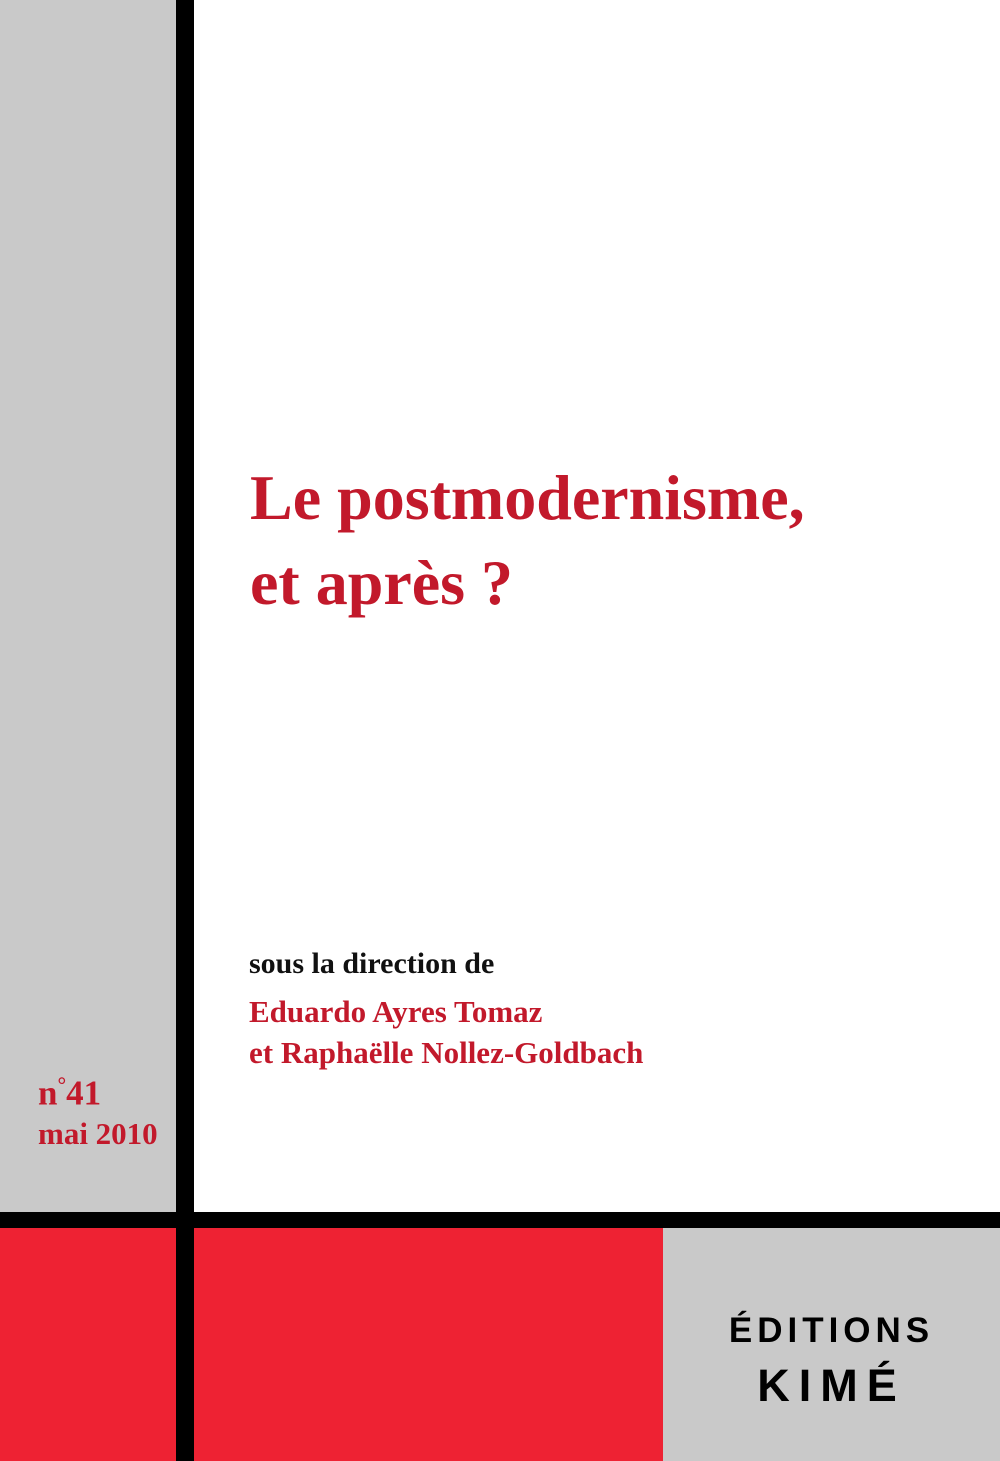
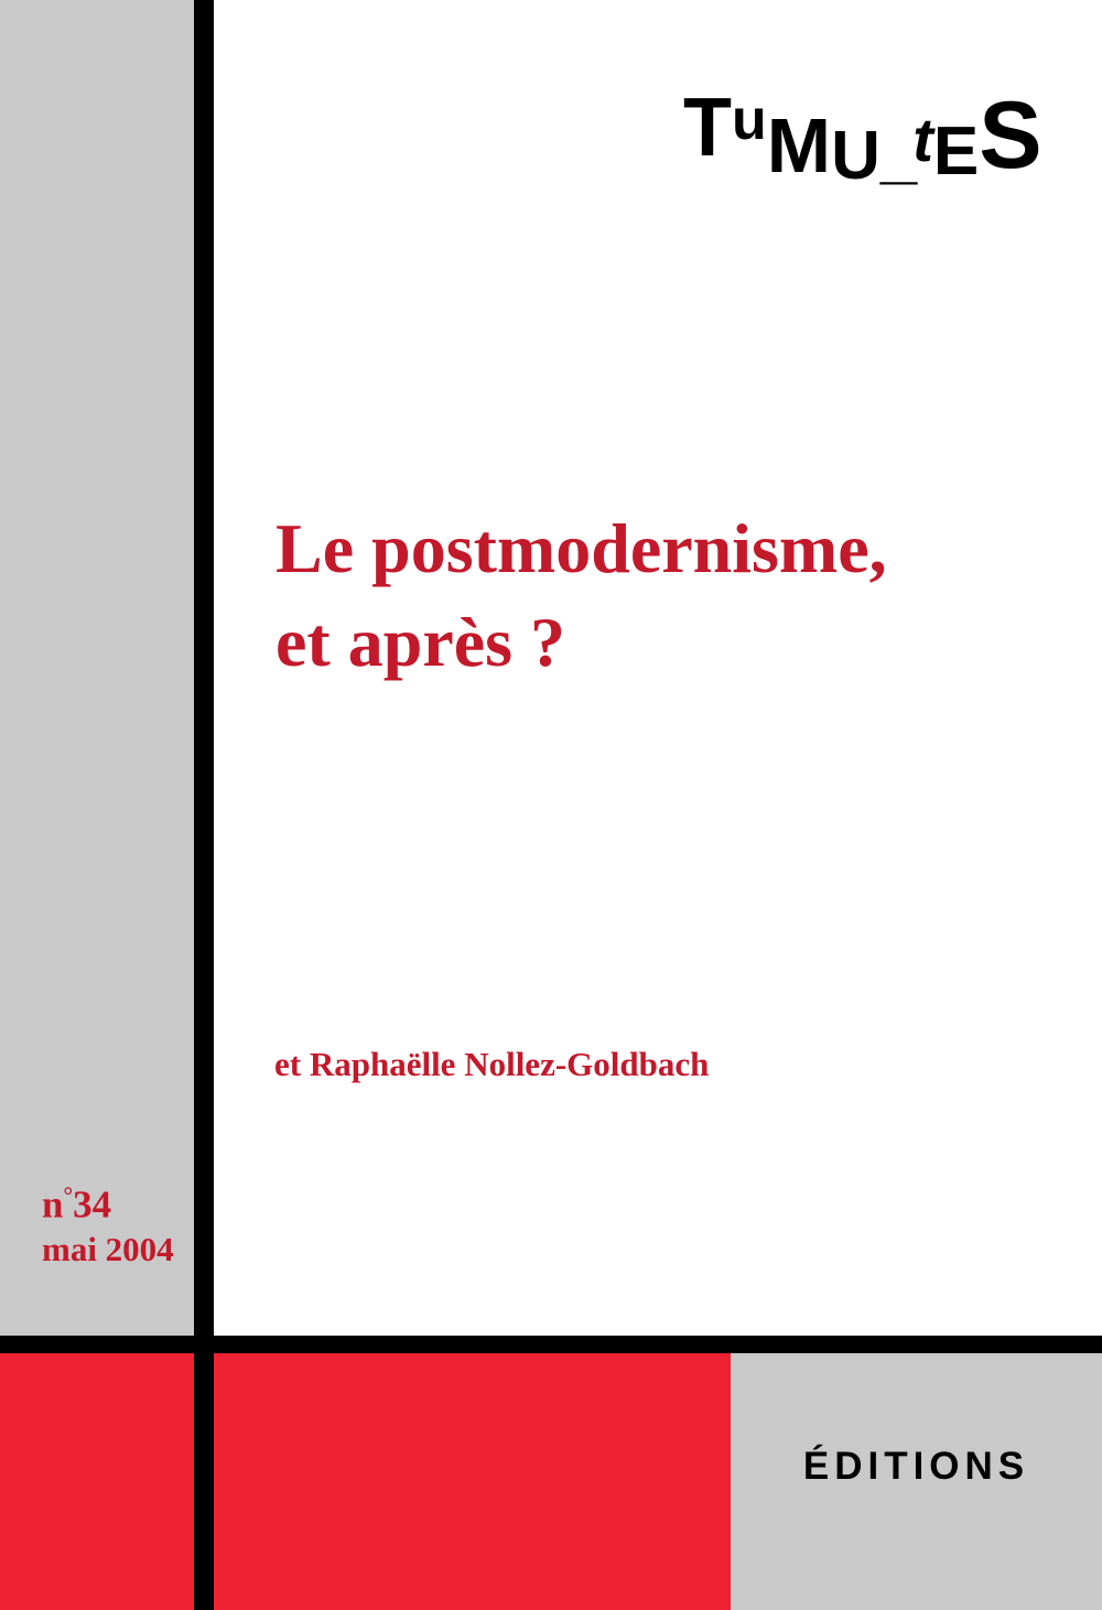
+ TuMU_tES
  Le postmodernisme,
  et après ?
- sous la direction de
- Eduardo Ayres Tomaz
  et Raphaëlle Nollez-Goldbach
- n°41
+ n°34
- mai 2010
+ mai 2004
  ÉDITIONS
- KIMÉ
